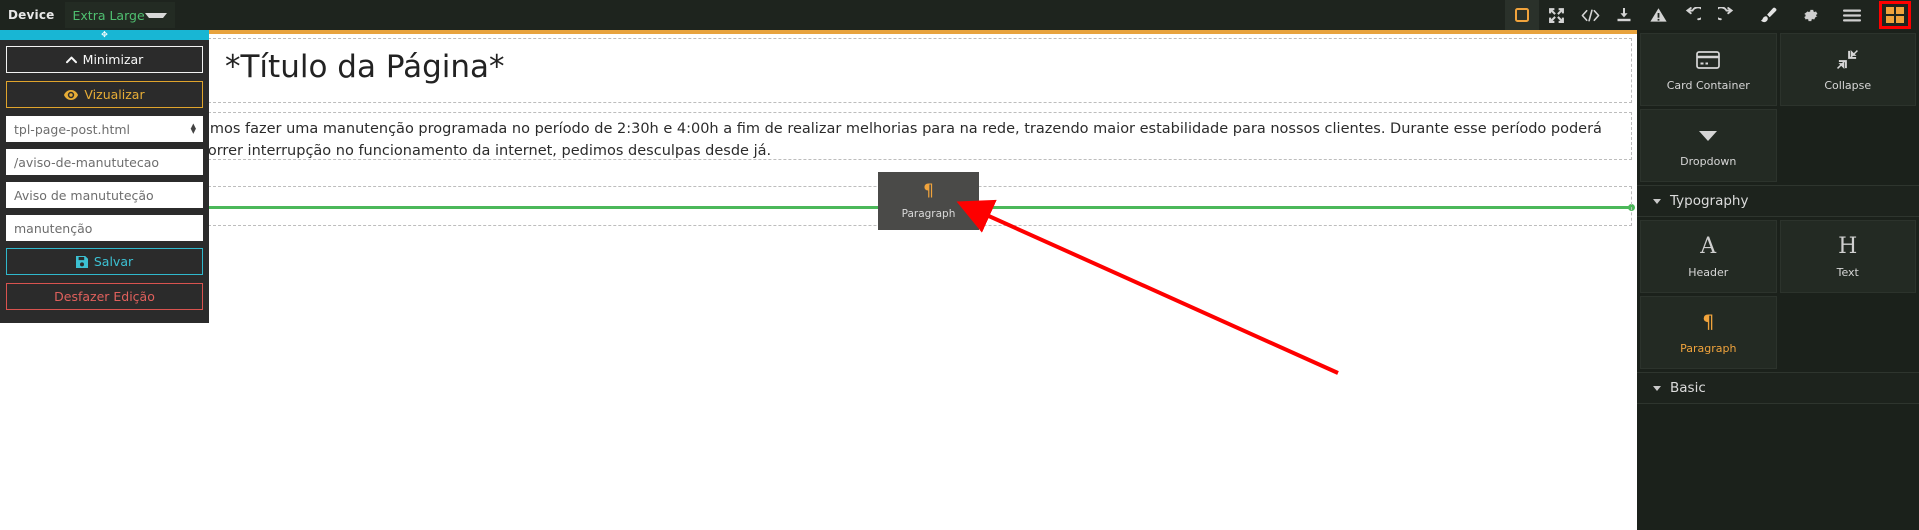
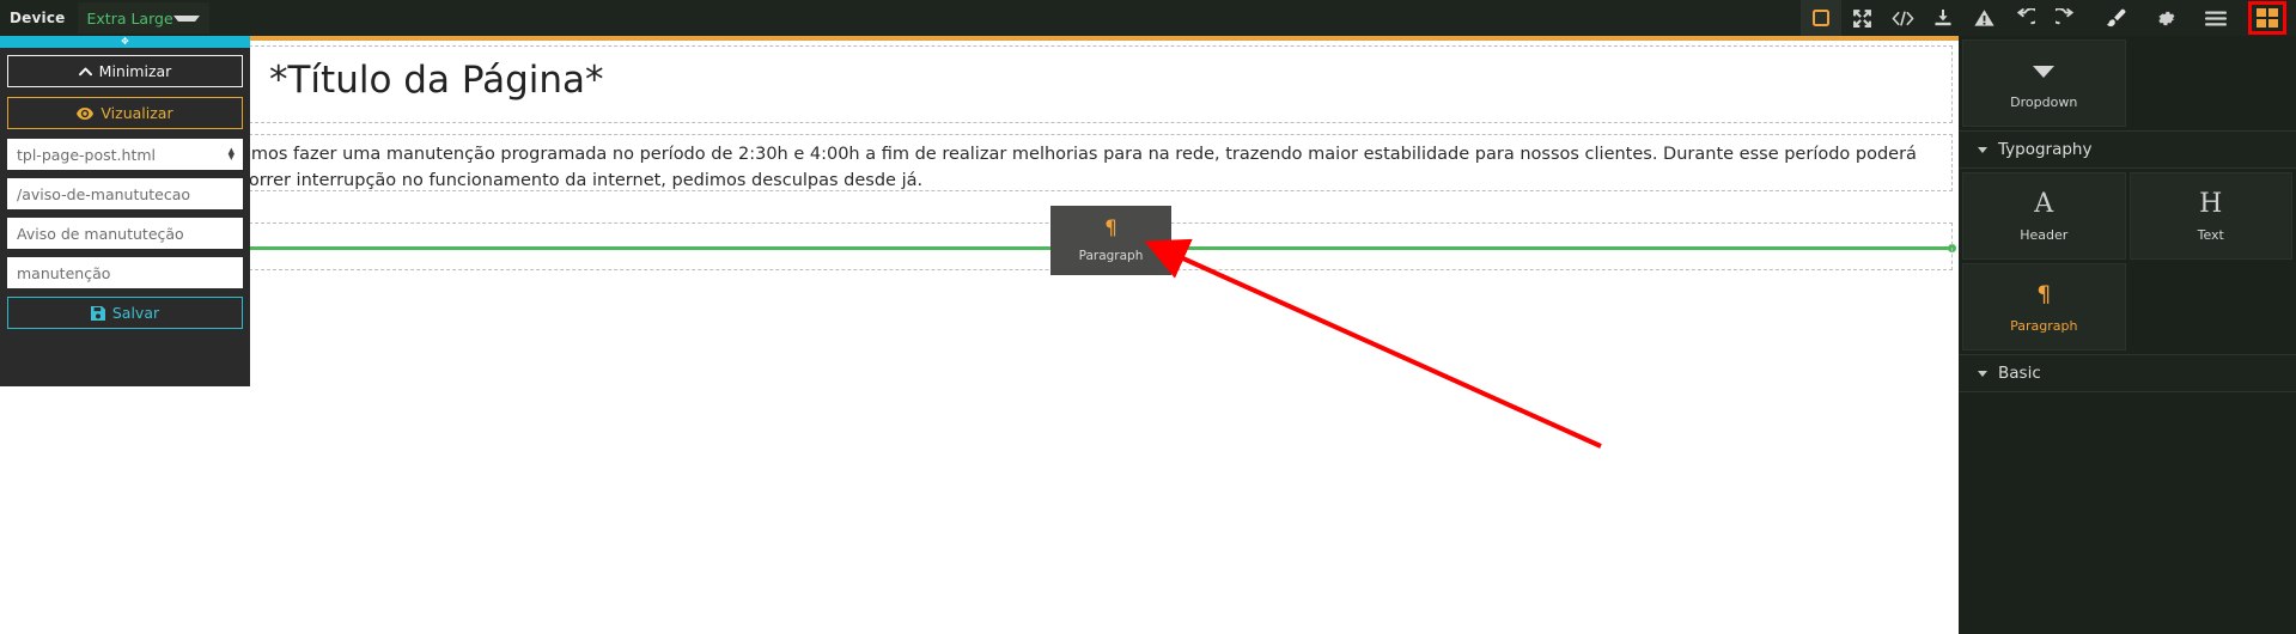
  Device
  Extra Large
  *Título da Página*
  mos fazer uma manutenção programada no período de 2:30h e 4:00h a fim de realizar melhorias para na rede, trazendo maior estabilidade para nossos clientes. Durante esse período poderá orrer interrupção no funcionamento da internet, pedimos desculpas desde já.
  ¶
  Paragraph
  ✥
  Minimizar
  Vizualizar
  tpl-page-post.html
  ▲
  ▼
  /aviso-de-manututecao
  Aviso de manututeção
  manutenção
  Salvar
- Desfazer Edição
- Card Container
- Collapse
  Dropdown
  Typography
  A
  Header
  H
  Text
  ¶
  Paragraph
  Basic
